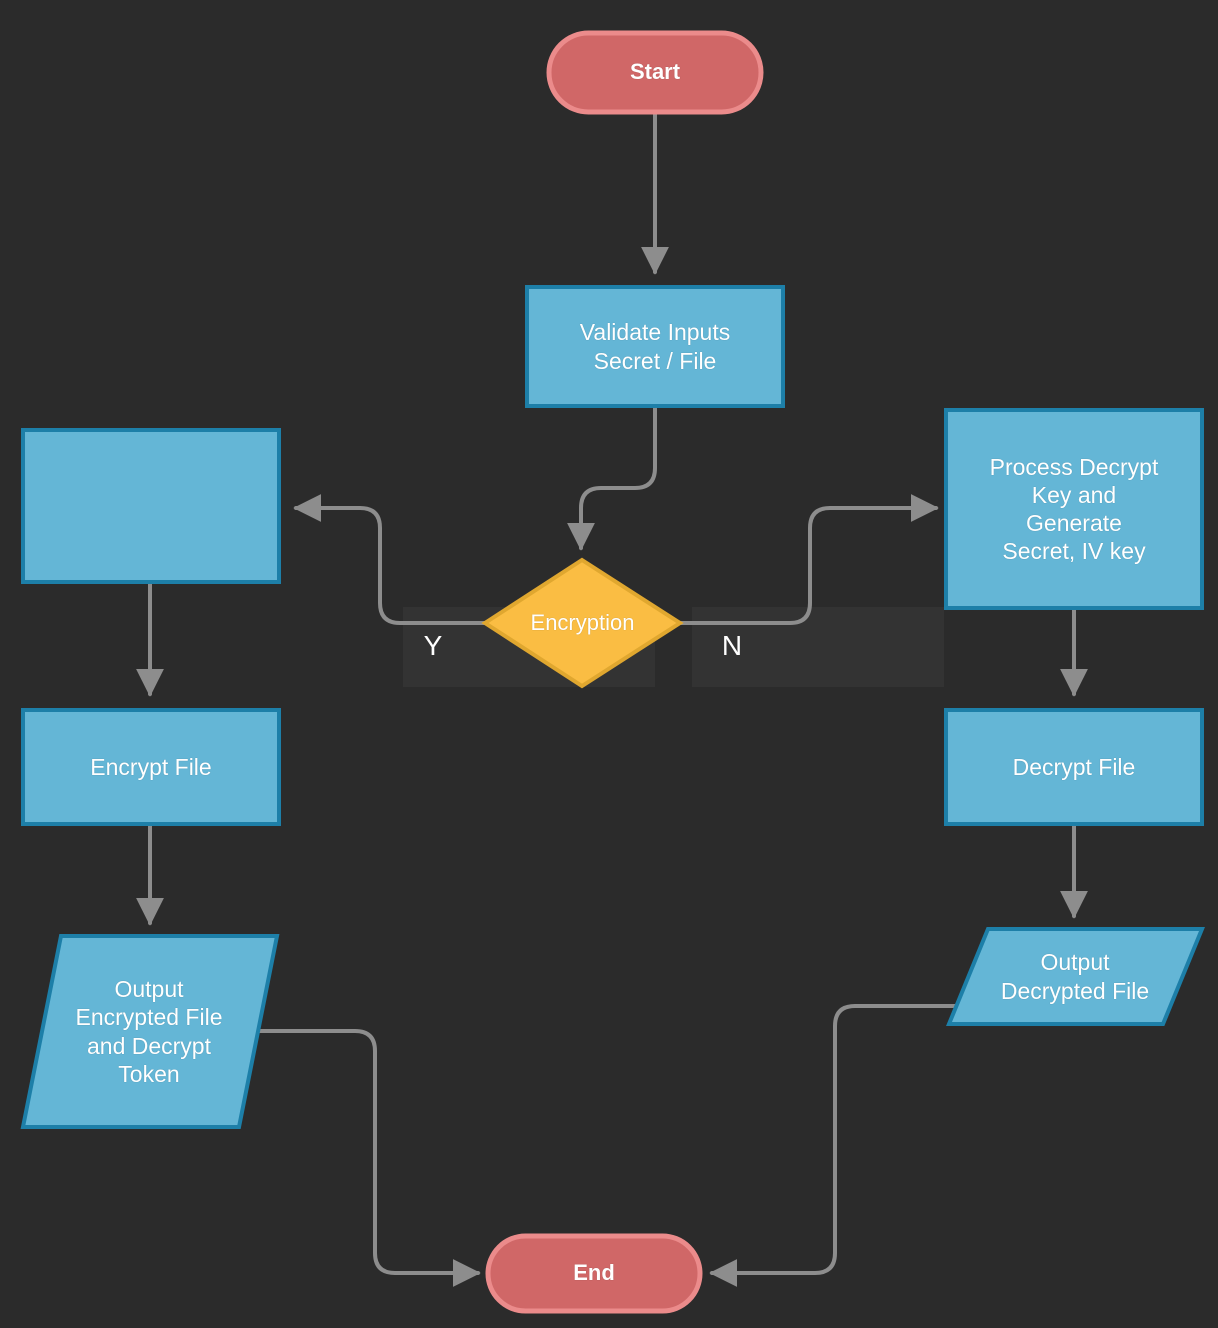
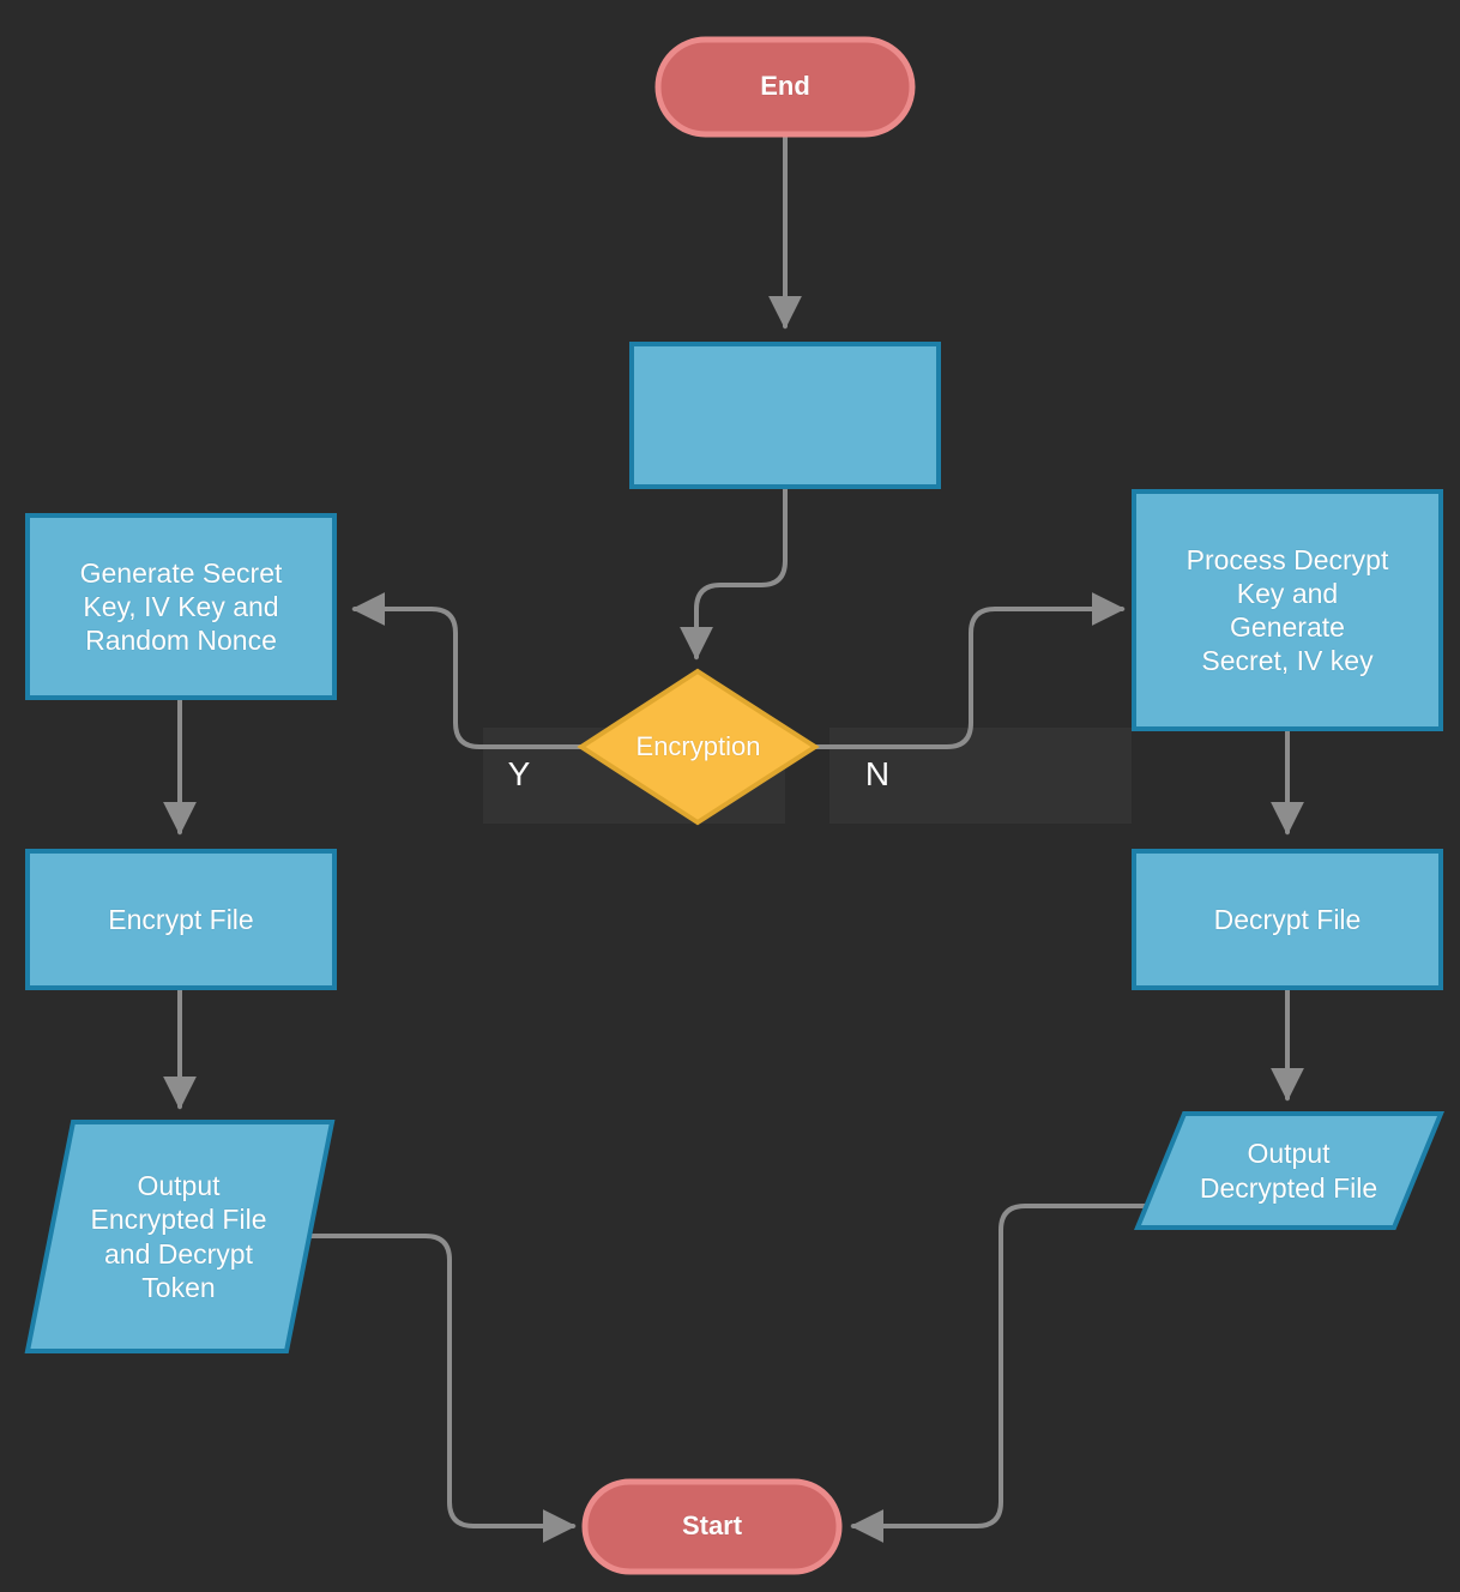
- Start
+ End
- Validate Inputs
- Secret / File
  Encryption
+ Generate Secret
+ Key, IV Key and
+ Random Nonce
  Process Decrypt
  Key and
  Generate
  Secret, IV key
  Encrypt File
  Decrypt File
  Output
  Encrypted File
  and Decrypt
  Token
  Output
  Decrypted File
- End
+ Start
  Y
  N
